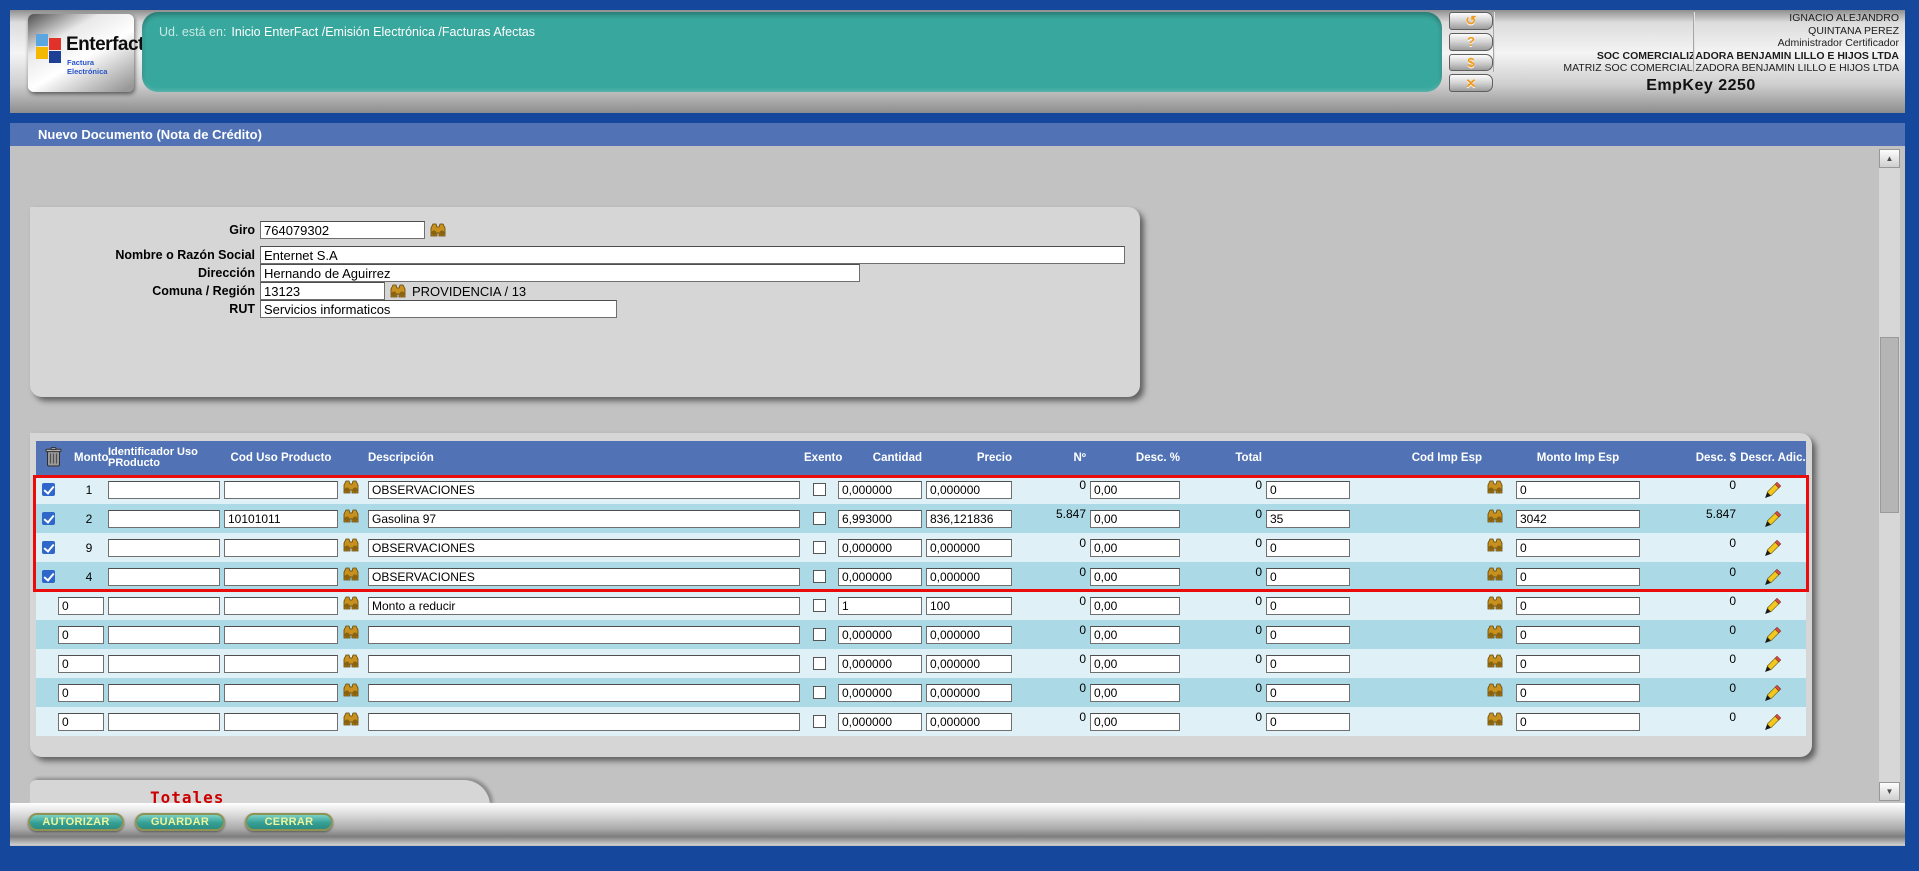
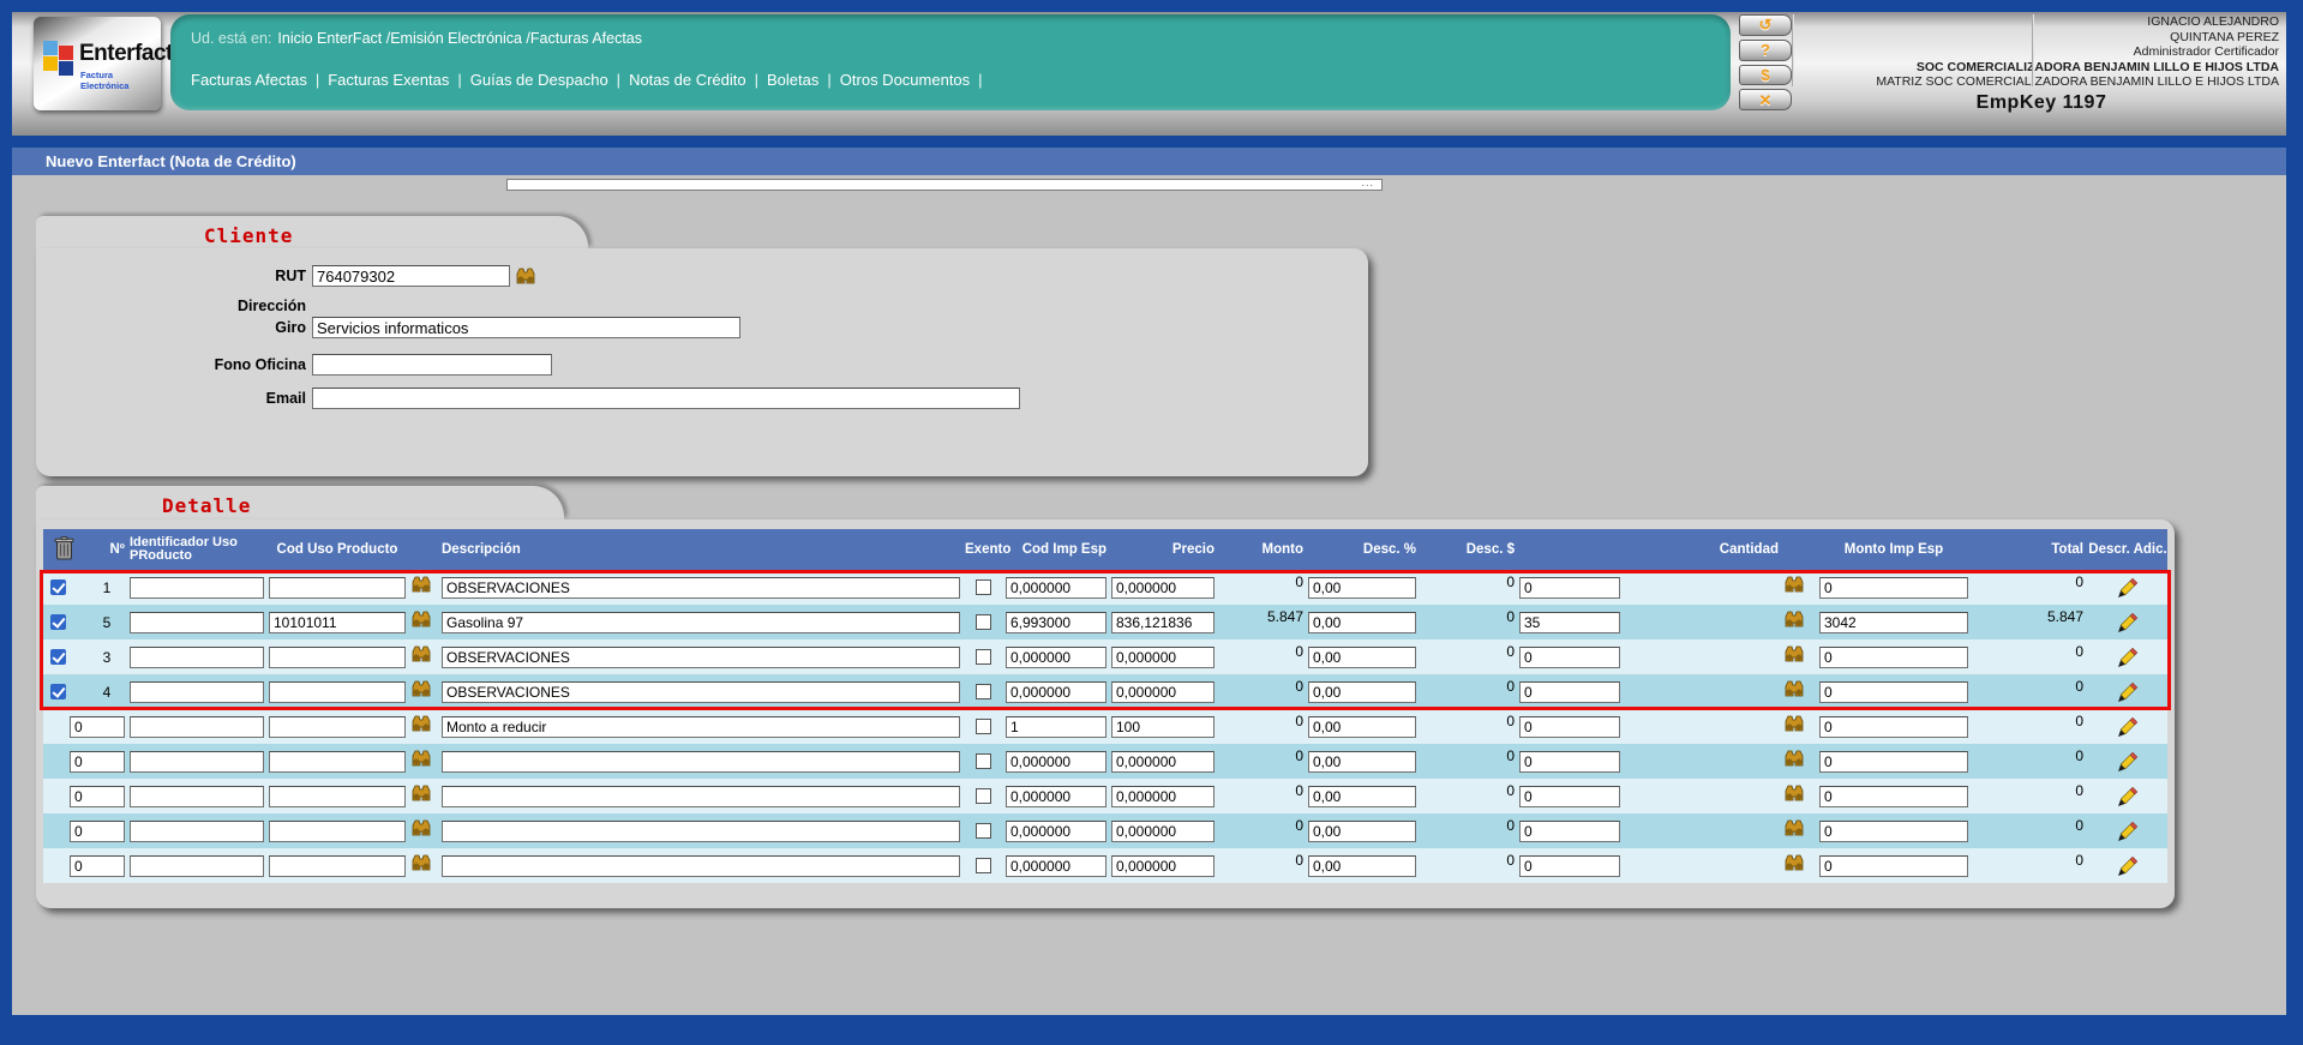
  Enterfact
  Factura Electrónica
  Ud. está en: Inicio EnterFact /Emisión Electrónica /Facturas Afectas
+ Facturas Afectas | Facturas Exentas | Guías de Despacho | Notas de Crédito | Boletas | Otros Documentos |
  ↺
  ?
  $
  ✕
  IGNACIO ALEJANDRO
  QUINTANA PEREZ
  Administrador Certificador
  SOC COMERCIALIADORA BENJAMIN LILLO E HIJOS LTDA
  MATRIZ SOC COMERCIALZADORA BENJAMIN LILLO E HIJOS LTDA
- EmpKey 2250
+ EmpKey 1197
- Nuevo Documento (Nota de Crédito)
+ Nuevo Enterfact (Nota de Crédito)
+ ...
+ Cliente
- Giro
+ RUT
  764079302
- Nombre o Razón Social
- Enternet S.A
  Dirección
- Hernando de Aguirrez
- Comuna / Región
- 13123
- PROVIDENCIA / 13
- RUT
+ Giro
  Servicios informaticos
+ Fono Oficina
+ Email
+ Detalle
- Monto
+ Nº
  Identificador Uso PRoducto
  Cod Uso Producto
  Descripción
  Exent
- Cantidad
+ Cod Imp Esp
  Precio
- Nº
+ Monto
  Desc. %
- Total
+ Desc. $
- Cod Imp Esp
+ Cantidad
  Monto Imp Esp
- Desc. $
+ Total
  Descr. Adic.
  1
  OBSERVACIONES
  0,000000
  0,000000
  0
  0,00
  0
  0
  0
  0
- 2
+ 5
  10101011
  Gasolina 97
  6,993000
  836,121836
  5.847
  0,00
  0
  35
  3042
  5.847
- 9
+ 3
  OBSERVACIONES
  0,000000
  0,000000
  0
  0,00
  0
  0
  0
  0
  4
  OBSERVACIONES
  0,000000
  0,000000
  0
  0,00
  0
  0
  0
  0
  0
  Monto a reducir
  1
  100
  0
  0,00
  0
  0
  0
  0
  0
  0,000000
  0,000000
  0
  0,00
  0
  0
  0
  0
  0
  0,000000
  0,000000
  0
  0,00
  0
  0
  0
  0
  0
  0,000000
  0,000000
  0
  0,00
  0
  0
  0
  0
  0
  0,000000
  0,000000
  0
  0,00
  0
  0
  0
  0
- Totales
- AUTORIZAR
- GUARDAR
- CERRAR
- ▲
- ▼
